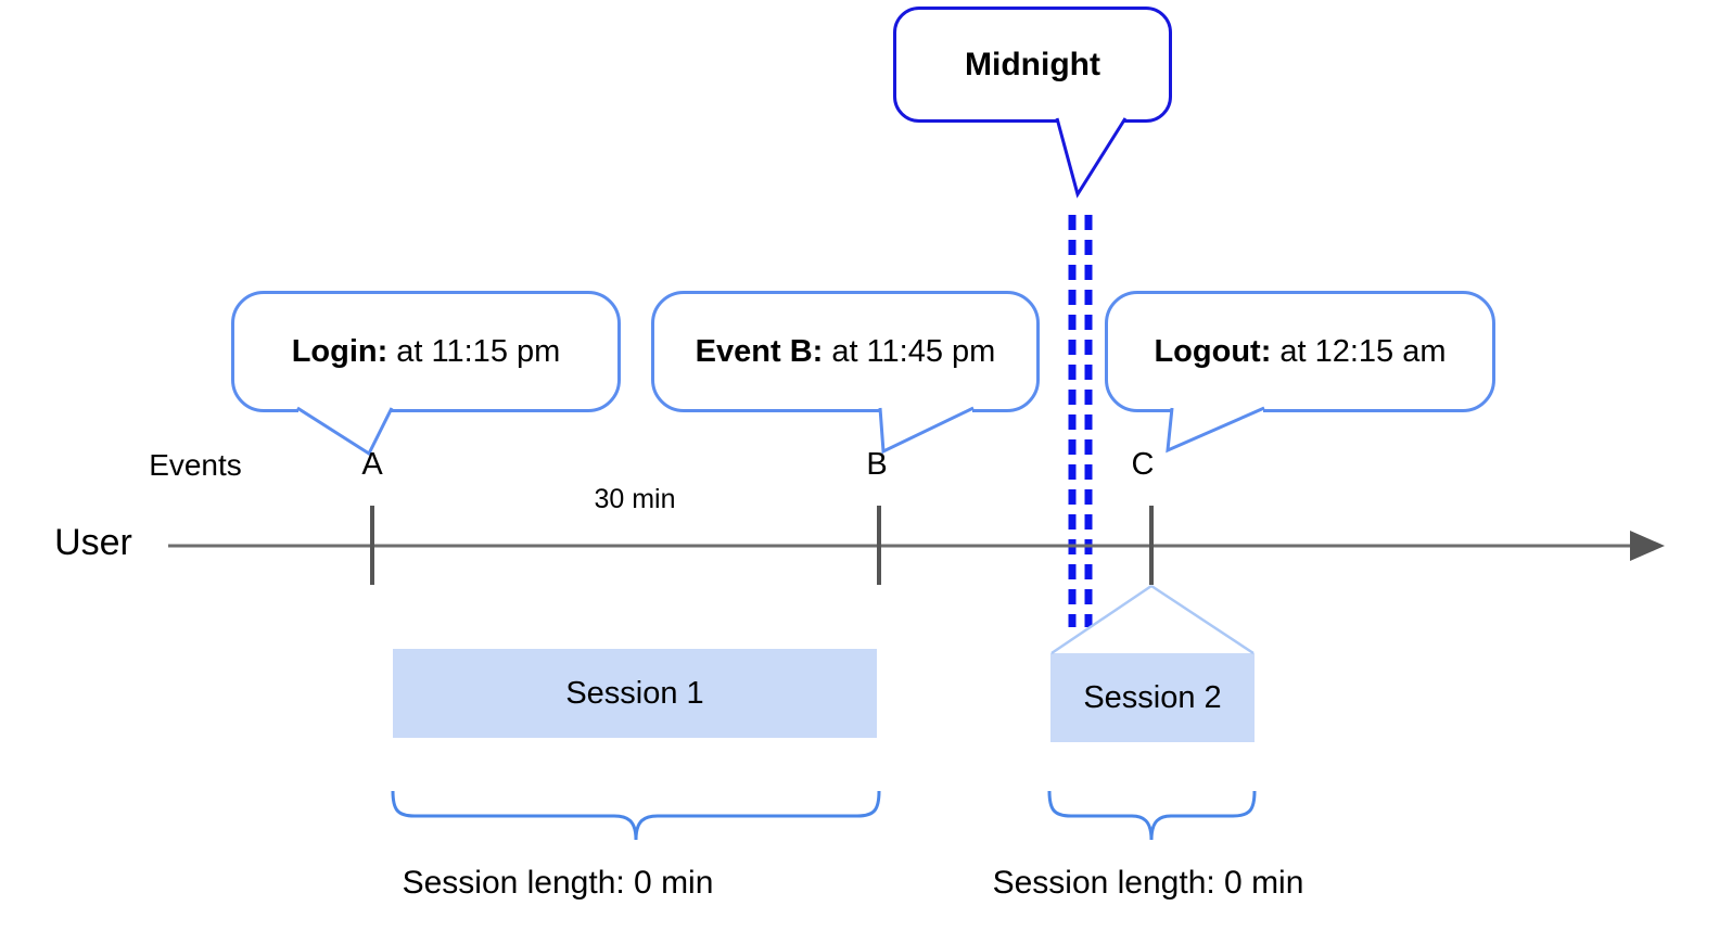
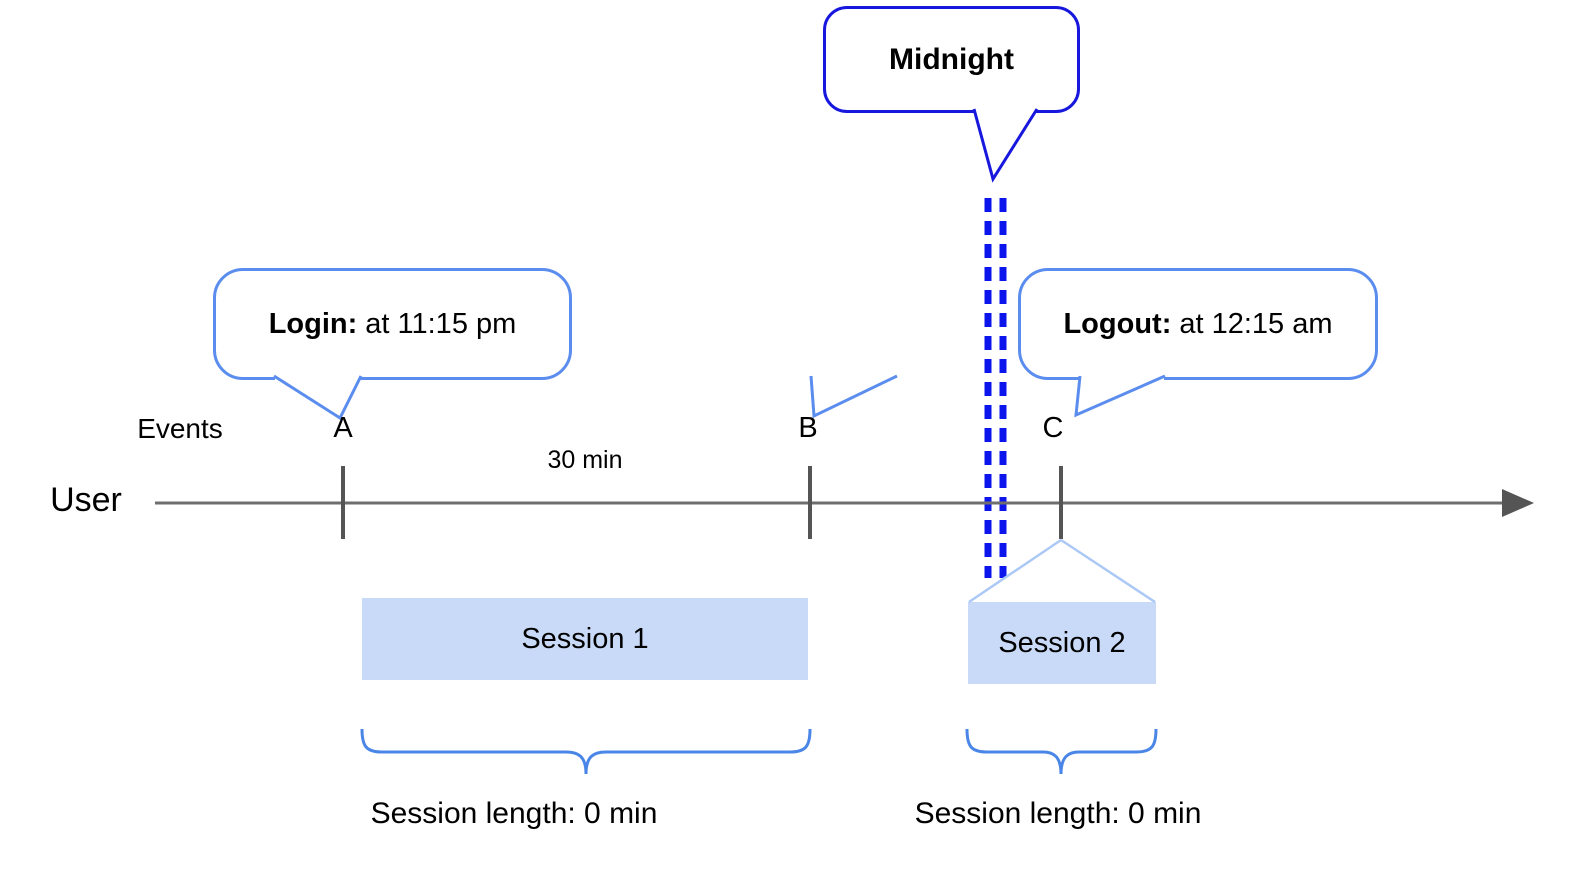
  Midnight
  Login:
  at 11:15 pm
- Event B:
- at 11:45 pm
  Logout:
  at 12:15 am
  Session 1
  Session 2
  Events
  A
  B
  C
  User
  30 min
  Session length: 0 min
  Session length: 0 min
